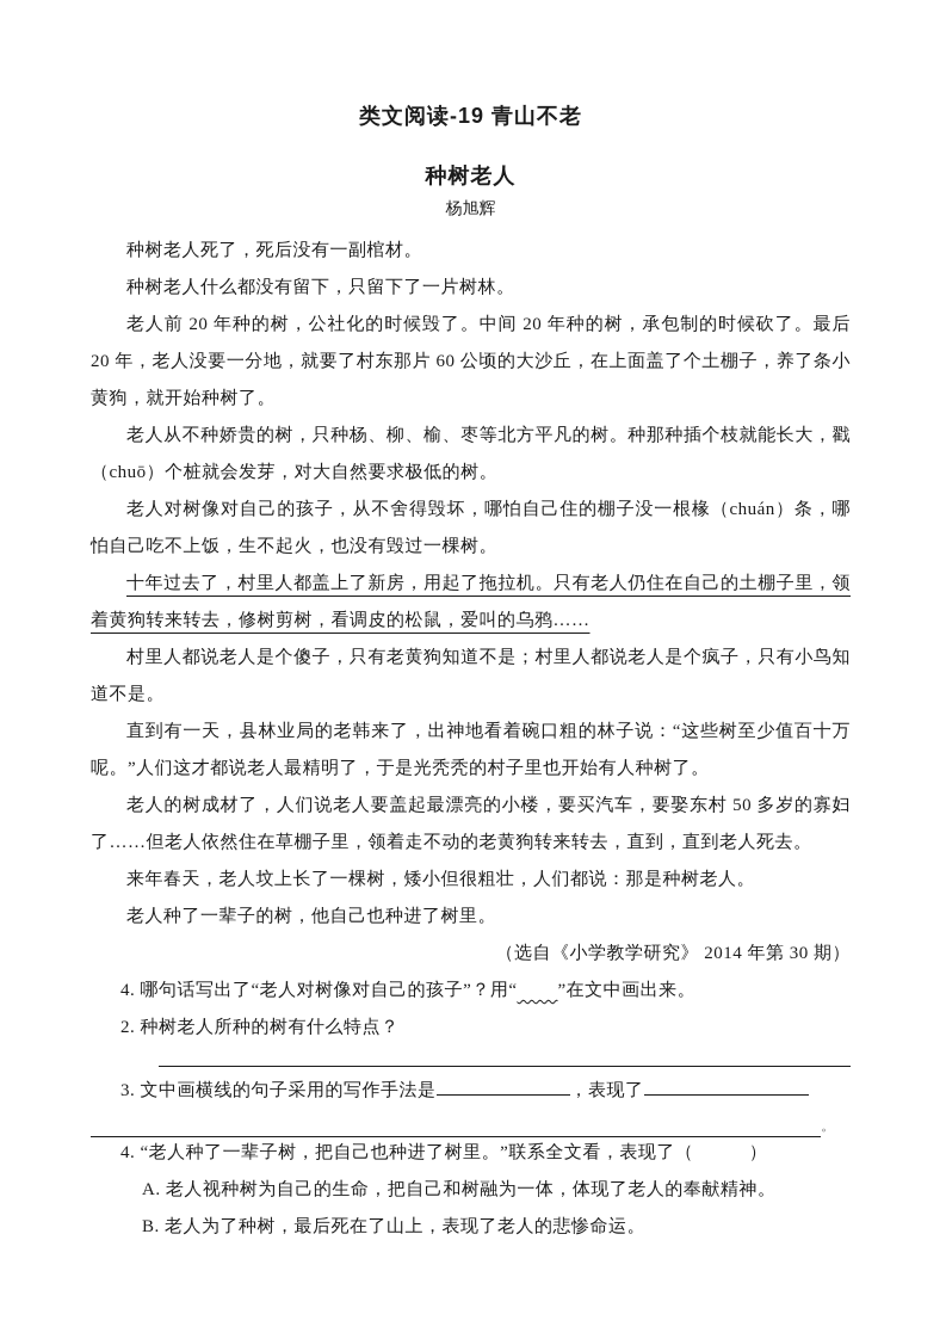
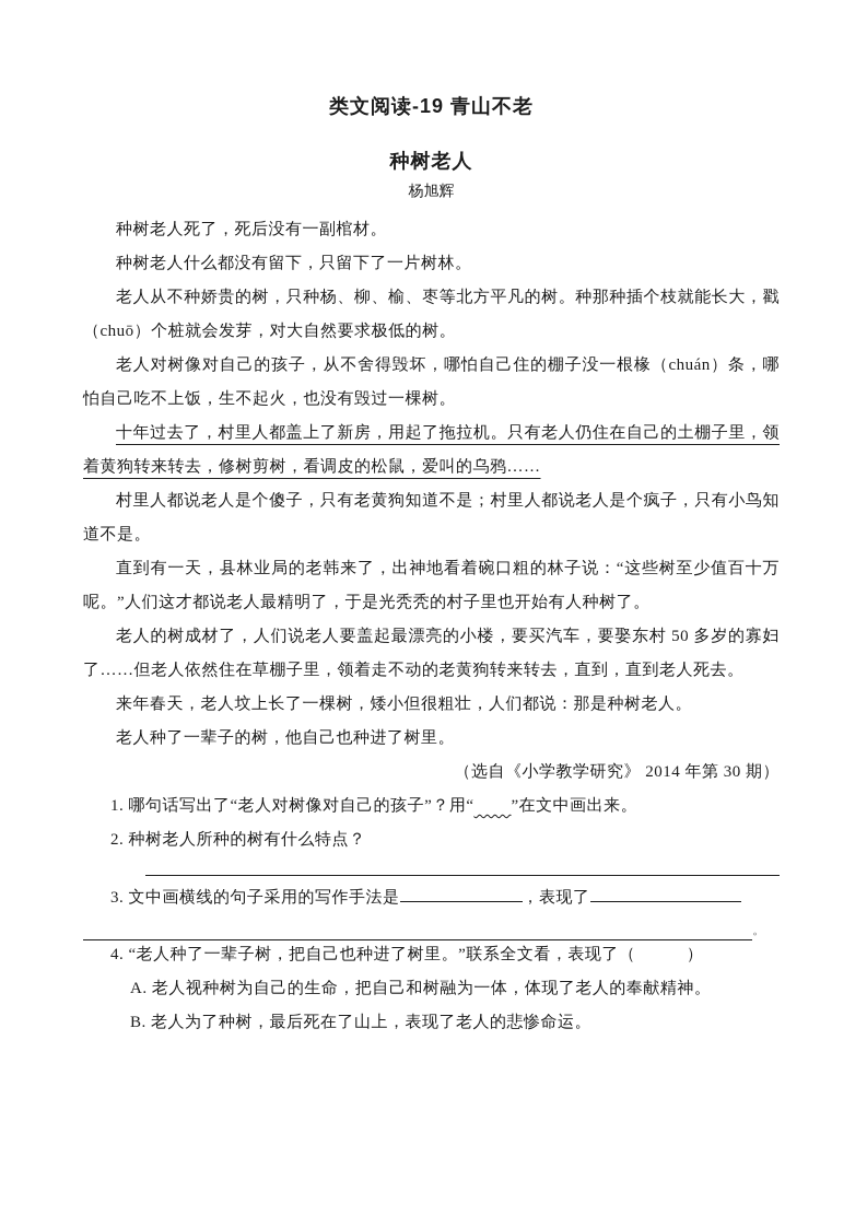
  类文阅读-19 青山不老
  种树老人
  杨旭辉
  种树老人死了，死后没有一副棺材。
  种树老人什么都没有留下，只留下了一片树林。
- 老人前 20 年种的树，公社化的时候毁了。中间 20 年种的树，承包制的时候砍了。最后 20 年，老人没要一分地，就要了村东那片 60 公顷的大沙丘，在上面盖了个土棚子，养了条小黄狗，就开始种树了。
  老人从不种娇贵的树，只种杨、柳、榆、枣等北方平凡的树。种那种插个枝就能长大，戳（chuō）个桩就会发芽，对大自然要求极低的树。
  老人对树像对自己的孩子，从不舍得毁坏，哪怕自己住的棚子没一根椽（chuán）条，哪怕自己吃不上饭，生不起火，也没有毁过一棵树。
  十年过去了，村里人都盖上了新房，用起了拖拉机。只有老人仍住在自己的土棚子里，领着黄狗转来转去，修树剪树，看调皮的松鼠，爱叫的乌鸦……
  村里人都说老人是个傻子，只有老黄狗知道不是；村里人都说老人是个疯子，只有小鸟知道不是。
  直到有一天，县林业局的老韩来了，出神地看着碗口粗的林子说：“这些树至少值百十万呢。”人们这才都说老人最精明了，于是光秃秃的村子里也开始有人种树了。
  老人的树成材了，人们说老人要盖起最漂亮的小楼，要买汽车，要娶东村 50 多岁的寡妇了……但老人依然住在草棚子里，领着走不动的老黄狗转来转去，直到，直到老人死去。
  来年春天，老人坟上长了一棵树，矮小但很粗壮，人们都说：那是种树老人。
  老人种了一辈子的树，他自己也种进了树里。
  （选自《小学教学研究》 2014 年第 30 期）
- 4. 哪句话写出了“老人对树像对自己的孩子”？用“ ”在文中画出来。
+ 1. 哪句话写出了“老人对树像对自己的孩子”？用“ ”在文中画出来。
  2. 种树老人所种的树有什么特点？
  3. 文中画横线的句子采用的写作手法是 ，表现了
  。
  4. “老人种了一辈子树，把自己也种进了树里。”联系全文看，表现了（ ）
  A. 老人视种树为自己的生命，把自己和树融为一体，体现了老人的奉献精神。
  B. 老人为了种树，最后死在了山上，表现了老人的悲惨命运。
